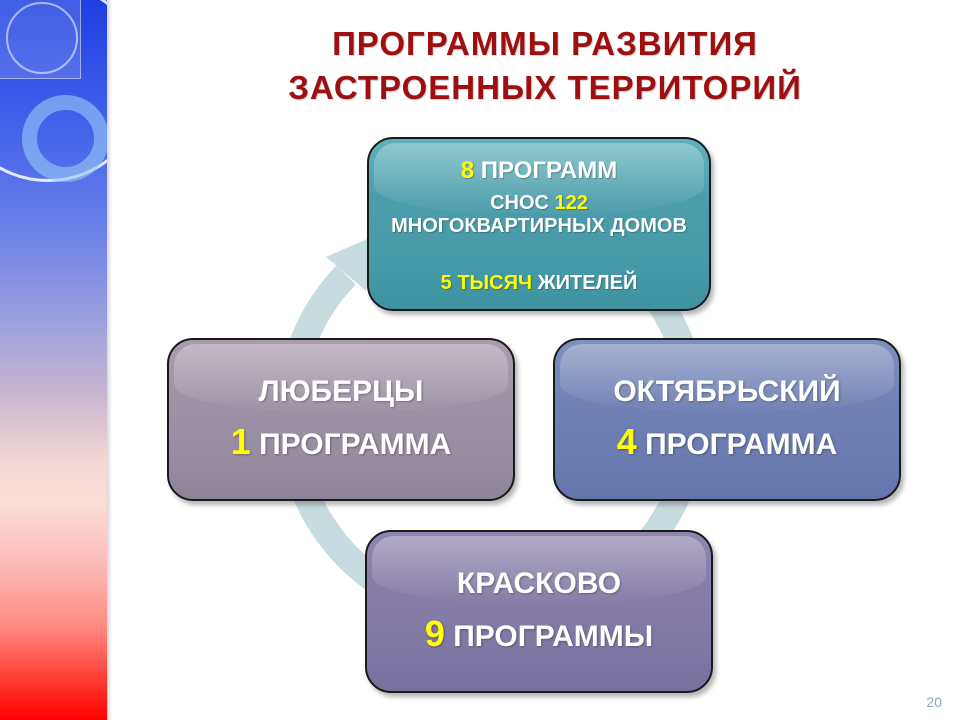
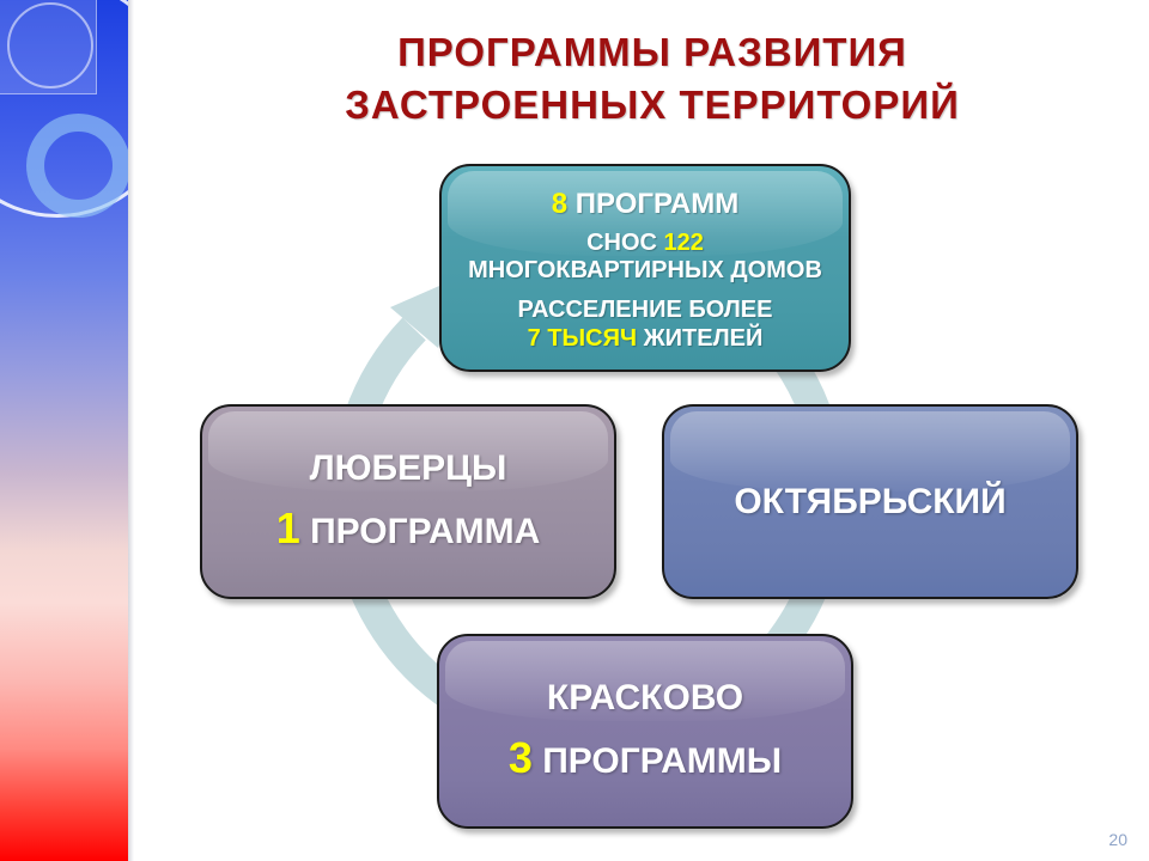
  ПРОГРАММЫ РАЗВИТИЯ
  ЗАСТРОЕННЫХ ТЕРРИТОРИЙ
  8 ПРОГРАММ
  СНОС 122
  МНОГОКВАРТИРНЫХ ДОМОВ
+ РАССЕЛЕНИЕ БОЛЕЕ
- 5 ТЫСЯЧ ЖИТЕЛЕЙ
+ 7 ТЫСЯЧ ЖИТЕЛЕЙ
  ЛЮБЕРЦЫ
  1 ПРОГРАММА
  ОКТЯБРЬСКИЙ
- 4 ПРОГРАММА
  КРАСКОВО
- 9 ПРОГРАММЫ
+ 3 ПРОГРАММЫ
  20
